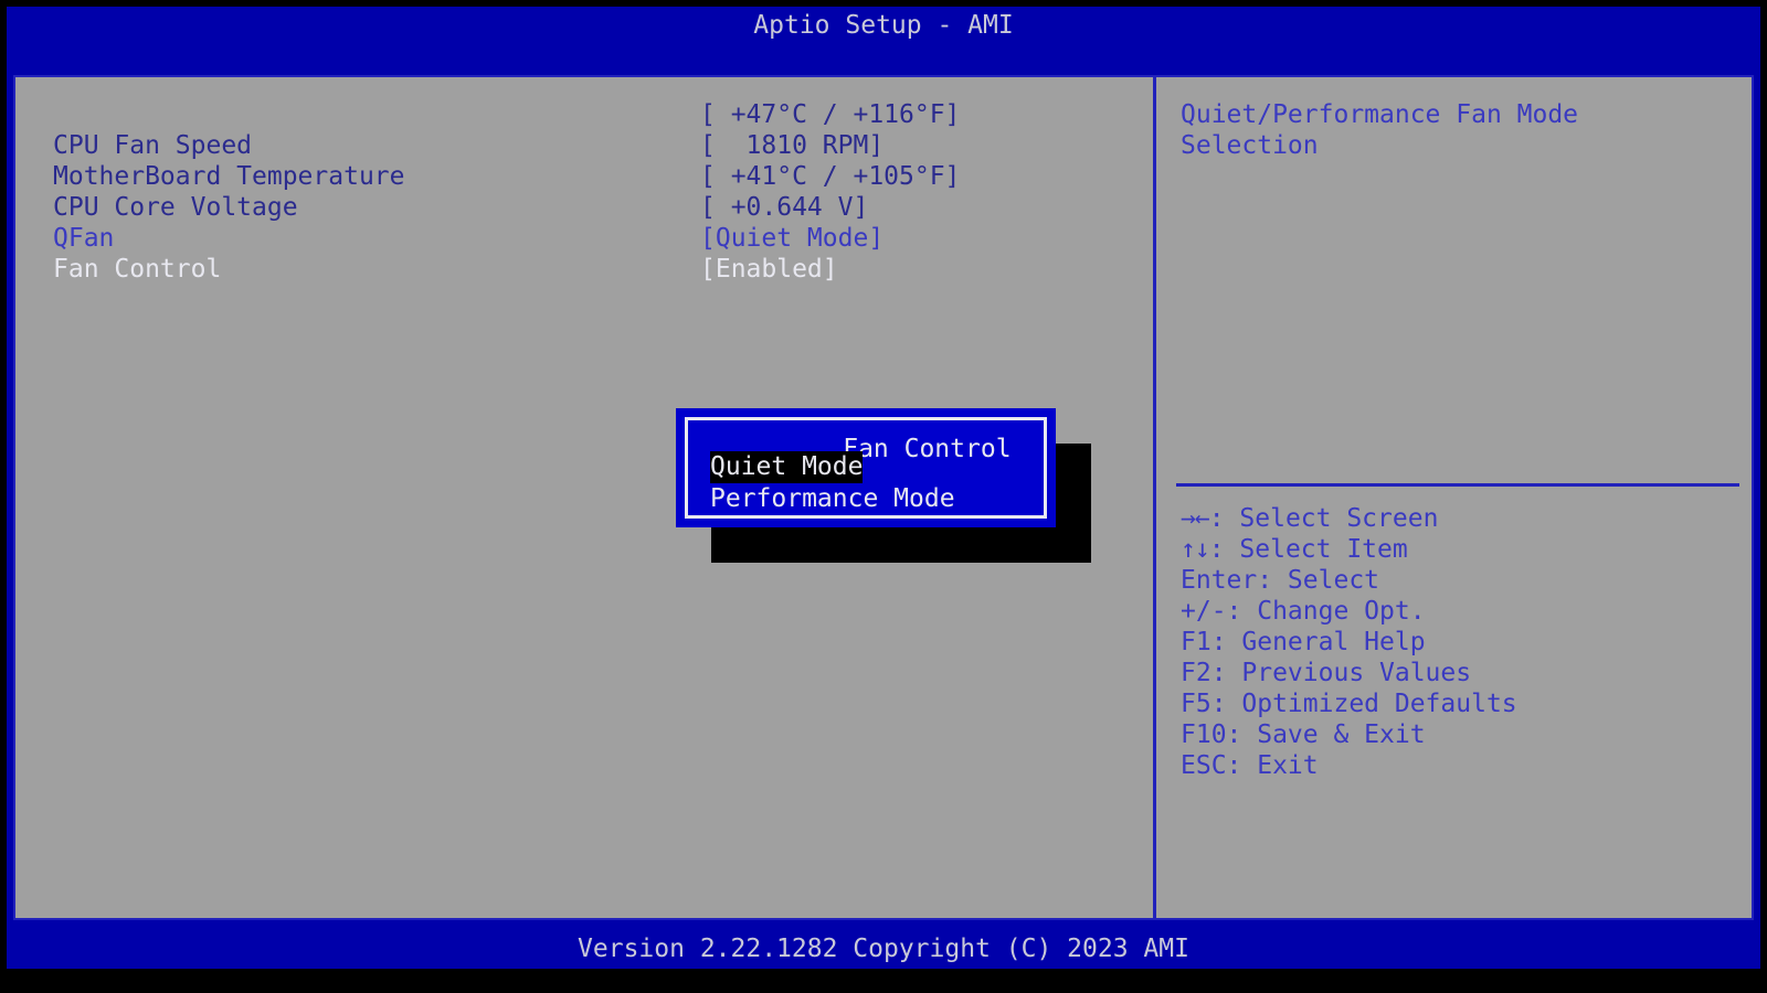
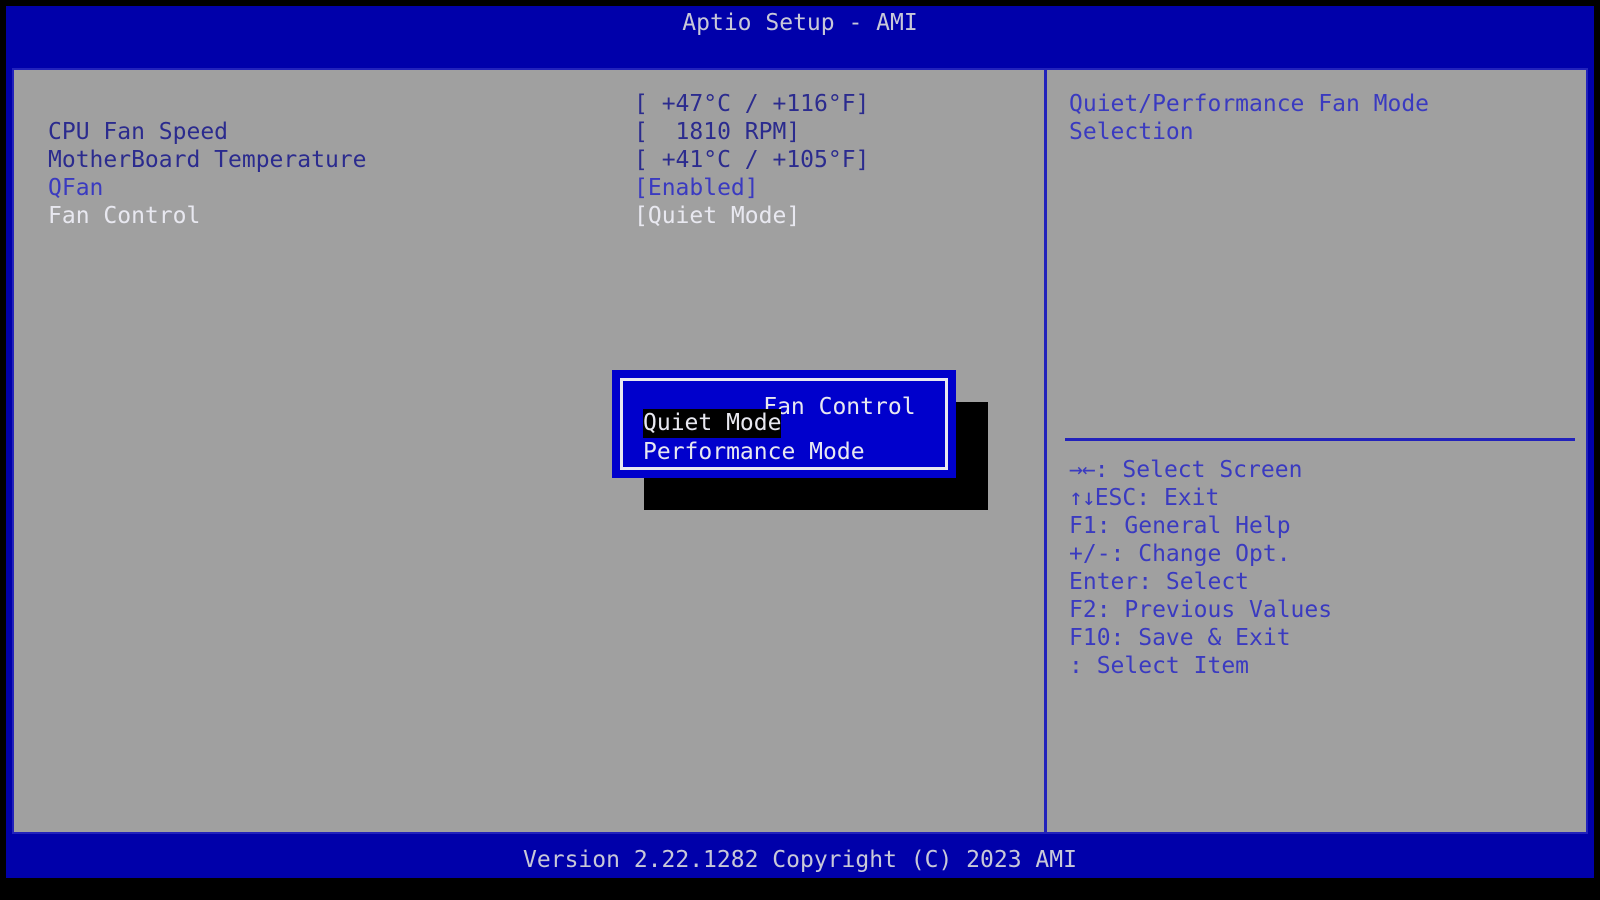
  Aptio Setup - AMI
  [ +47°C / +116°F]
  CPU Fan Speed
  [ 1810 RPM]
  MotherBoard Temperature
  [ +41°C / +105°F]
- CPU Core Voltage
- [ +0.644 V]
  QFan
- [Quiet Mode]
+ [Enabled]
  Fan Control
- [Enabled]
+ [Quiet Mode]
  Quiet/Performance Fan Mode
  Selection
  →←: Select Screen
- ↑↓: Select Item
+ ↑↓ESC: Exit
- Enter: Select
+ F1: General Help
  +/-: Change Opt.
- F1: General Help
+ Enter: Select
  F2: Previous Values
- F5: Optimized Defaults
  F10: Save & Exit
- ESC: Exit
+ : Select Item
  Fan Control
  Quiet Mode
  Performance Mode
  Version 2.22.1282 Copyright (C) 2023 AMI
